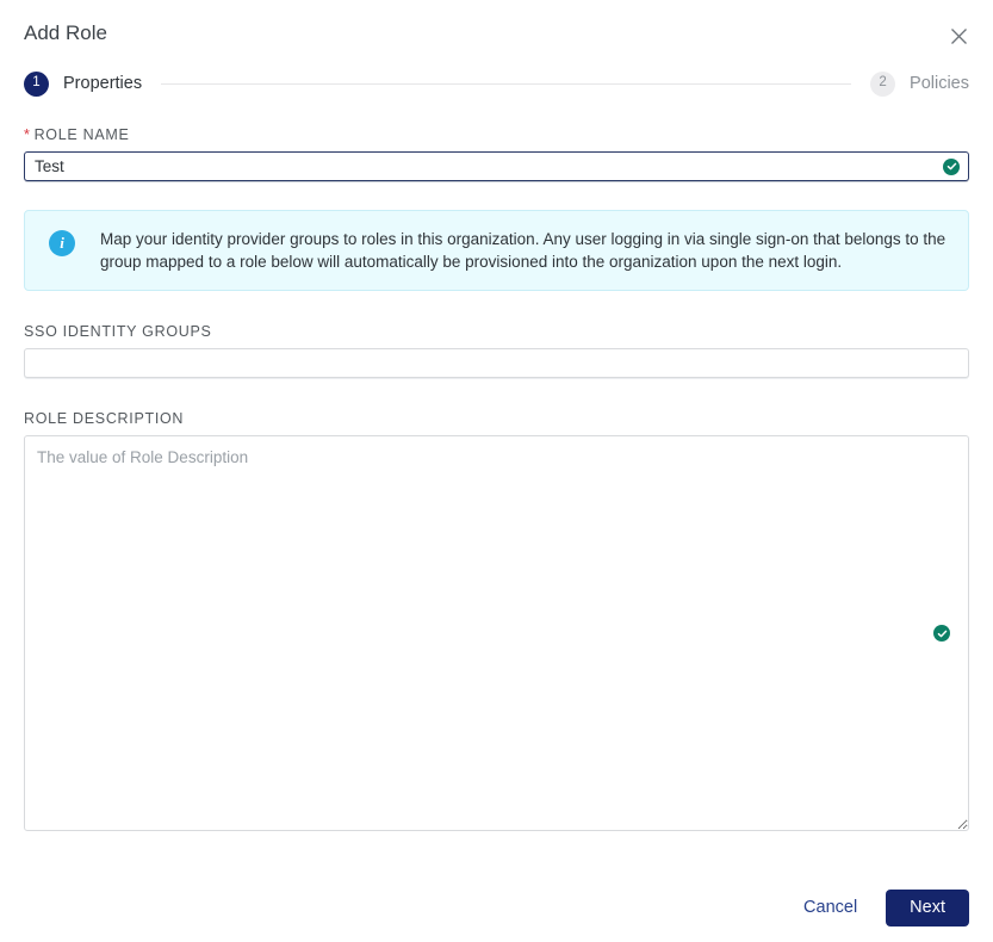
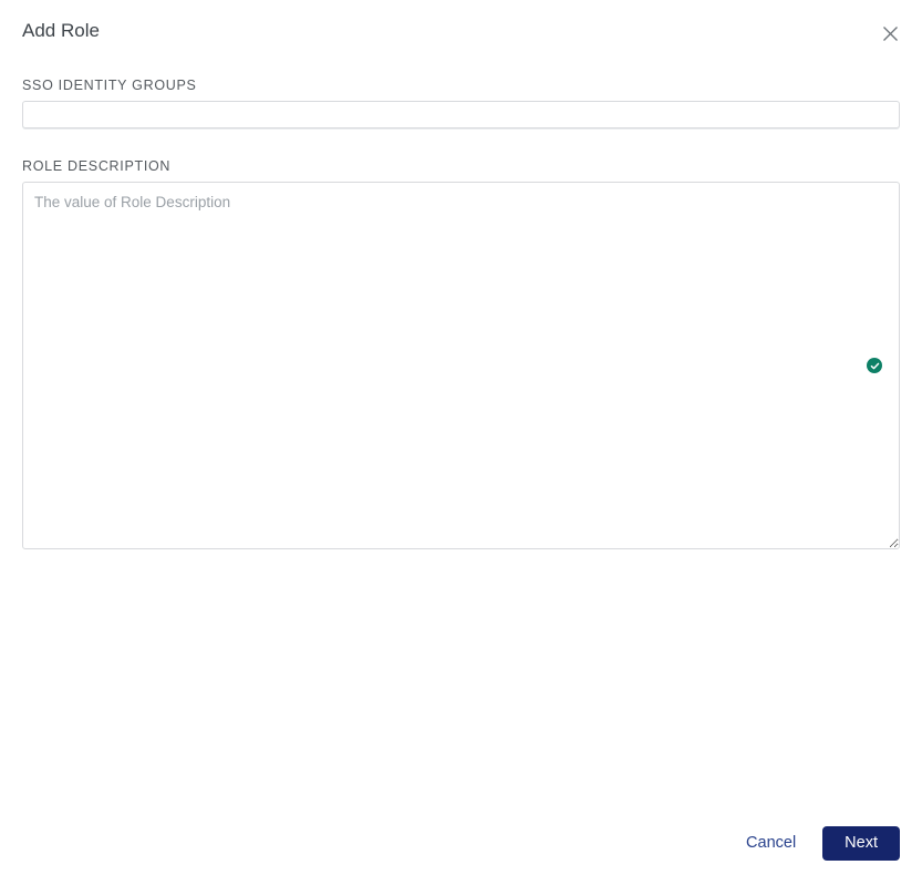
  Add Role
- 1
- Properties
- 2
- Policies
- * ROLE NAME
- Test
- i
- Map your identity provider groups to roles in this organization. Any user logging in via single sign-on that belongs to the group mapped to a role below will automatically be provisioned into the organization upon the next login.
  SSO IDENTITY GROUPS
  ROLE DESCRIPTION
  The value of Role Description
  Cancel
  Next
